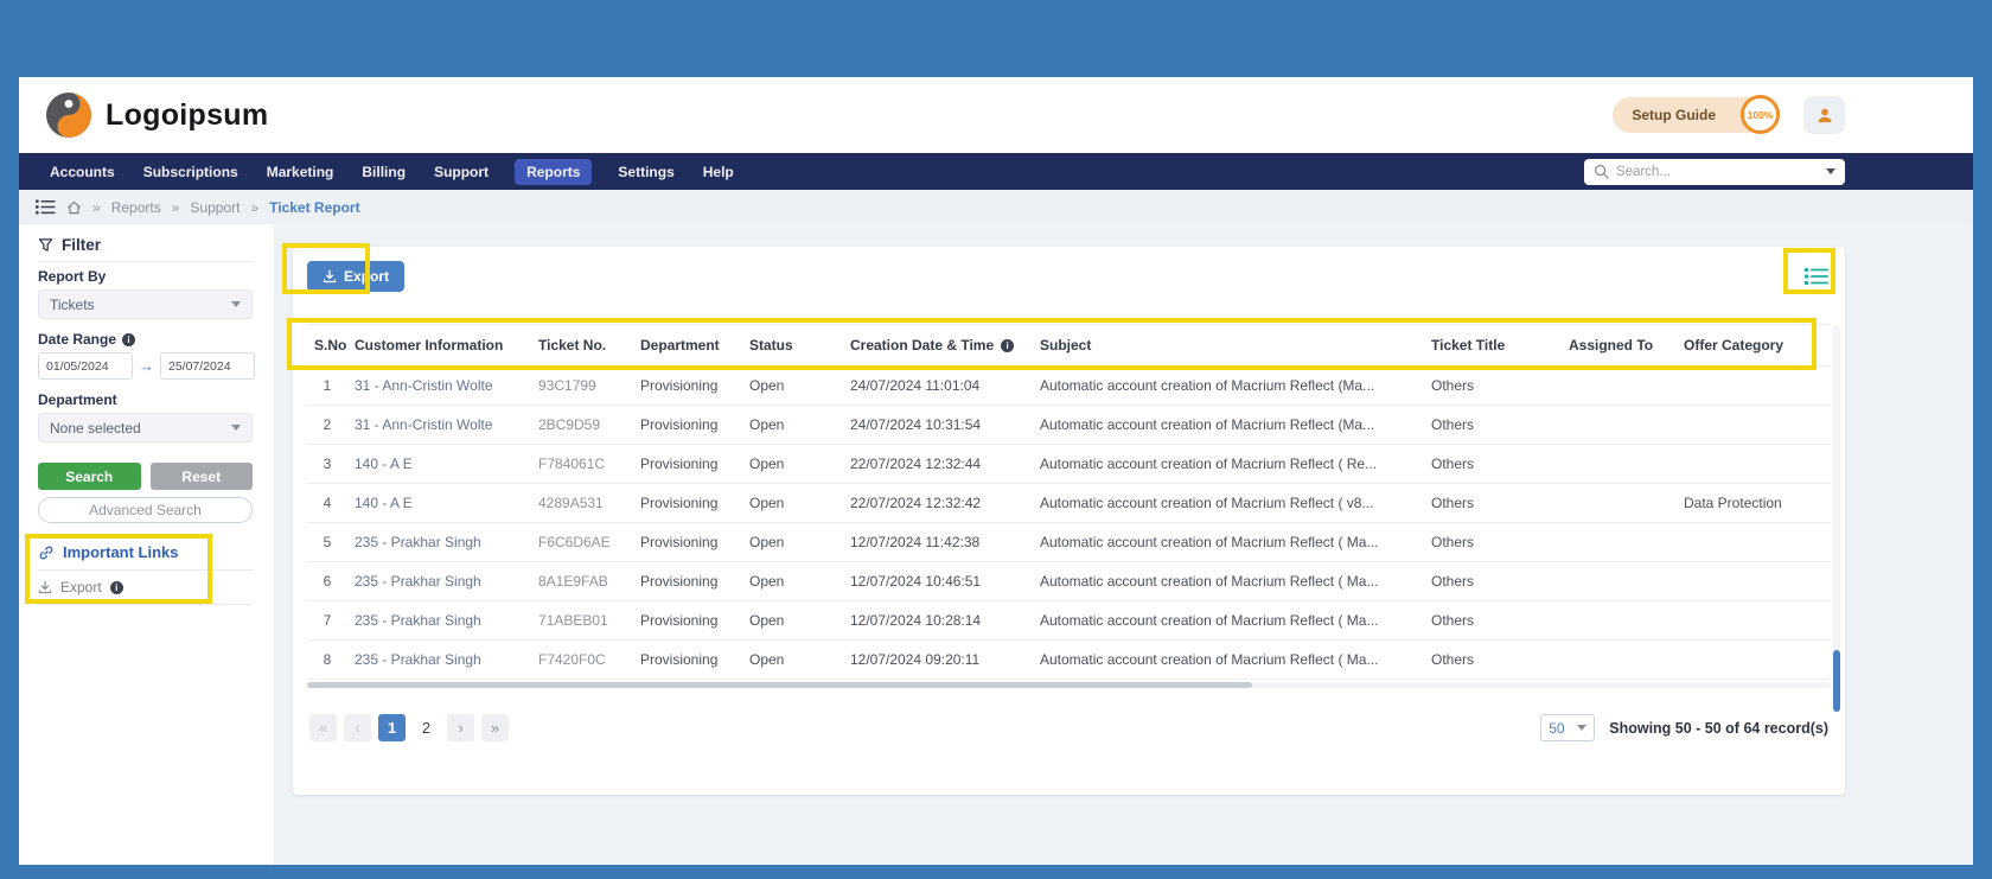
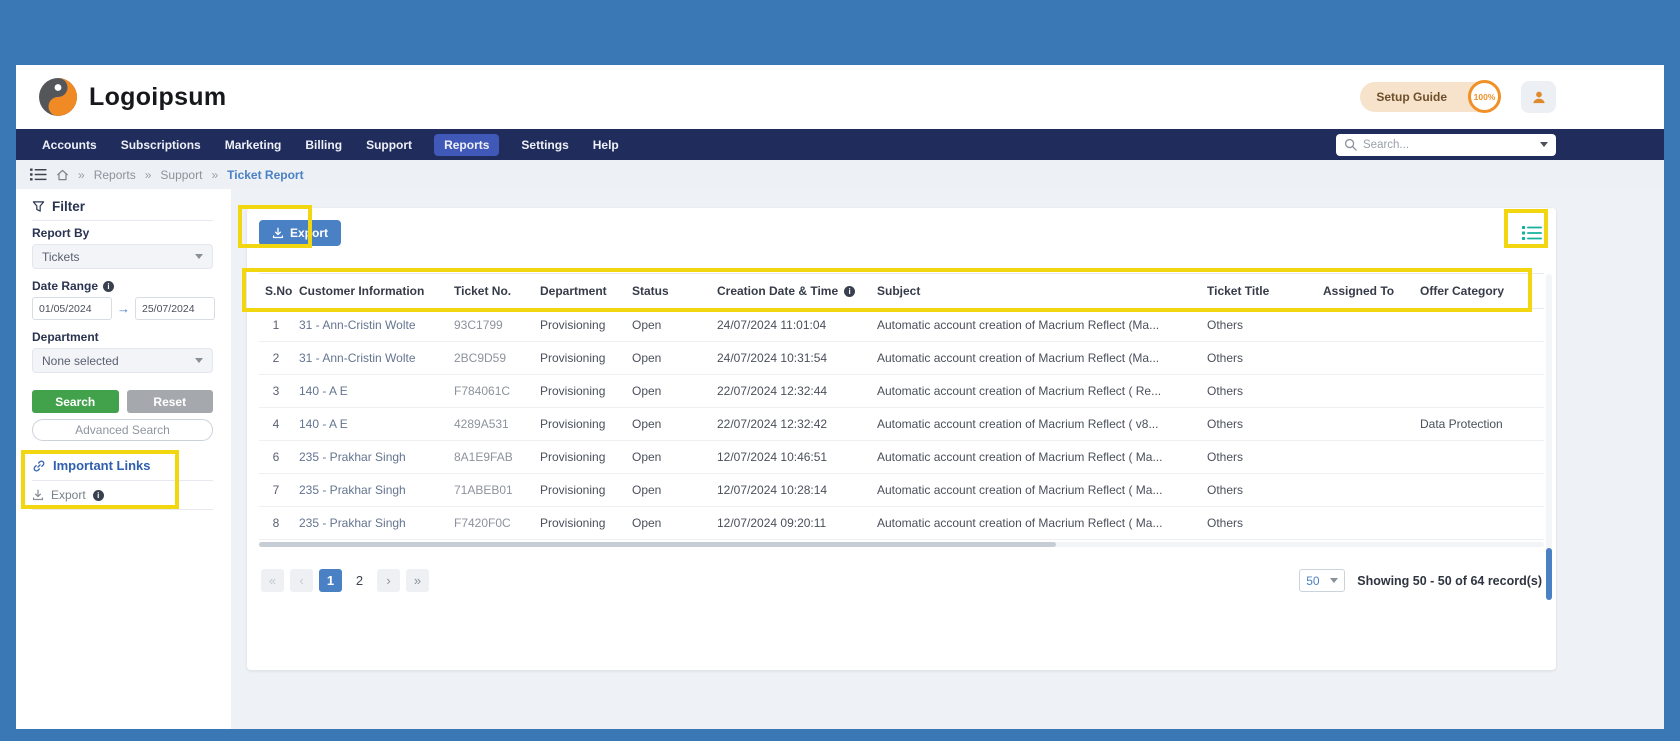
  Logoipsum
  Setup Guide
  100%
  Accounts
  Subscriptions
  Marketing
  Billing
  Support
  Reports
  Settings
  Help
  Search...
  »
  Reports
  »
  Support
  »
  Ticket Report
  Filter
  Report By
  Tickets
  Date Range
  01/05/2024
  25/07/2024
  Department
  None selected
  Search
  Reset
  Advanced Search
  Important Links
  Export
  Export
  S.No	Customer Information	Ticket No.	Department	Status	Creation Date & Time	Subject	Ticket Title	Assigned To	Offer Category
  1	31 - Ann-Cristin Wolte	93C1799	Provisioning	Open	24/07/2024 11:01:04	Automatic account creation of Macrium Reflect (Ma...	Others
  2	31 - Ann-Cristin Wolte	2BC9D59	Provisioning	Open	24/07/2024 10:31:54	Automatic account creation of Macrium Reflect (Ma...	Others
  3	140 - A E	F784061C	Provisioning	Open	22/07/2024 12:32:44	Automatic account creation of Macrium Reflect ( Re...	Others
  4	140 - A E	4289A531	Provisioning	Open	22/07/2024 12:32:42	Automatic account creation of Macrium Reflect ( v8...	Others		Data Protection
- 5	235 - Prakhar Singh	F6C6D6AE	Provisioning	Open	12/07/2024 11:42:38	Automatic account creation of Macrium Reflect ( Ma...	Others
  6	235 - Prakhar Singh	8A1E9FAB	Provisioning	Open	12/07/2024 10:46:51	Automatic account creation of Macrium Reflect ( Ma...	Others
  7	235 - Prakhar Singh	71ABEB01	Provisioning	Open	12/07/2024 10:28:14	Automatic account creation of Macrium Reflect ( Ma...	Others
  8	235 - Prakhar Singh	F7420F0C	Provisioning	Open	12/07/2024 09:20:11	Automatic account creation of Macrium Reflect ( Ma...	Others
  «
  ‹
  1
  2
  ›
  »
  50
  Showing 50 - 50 of 64 record(s)
